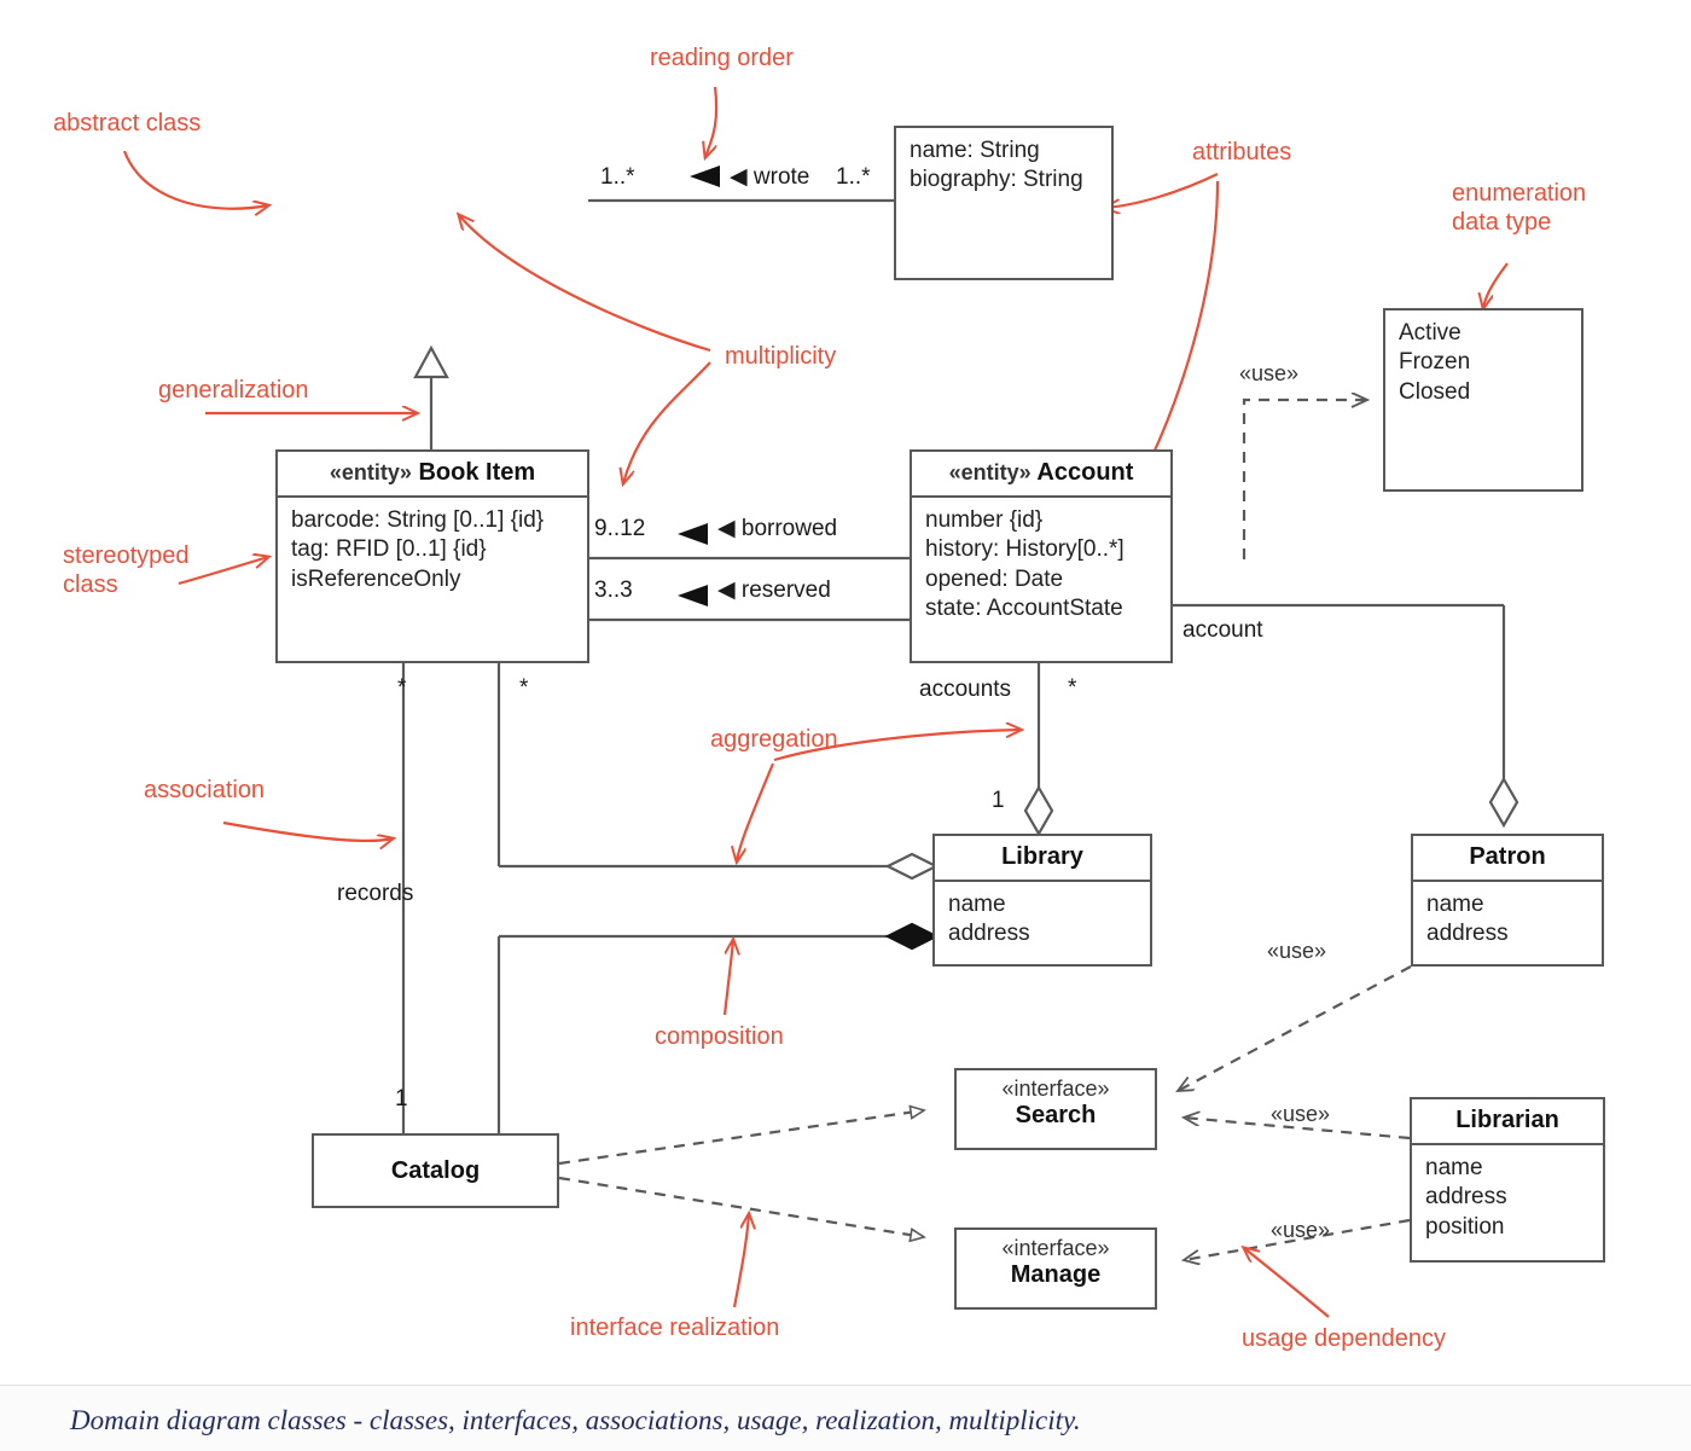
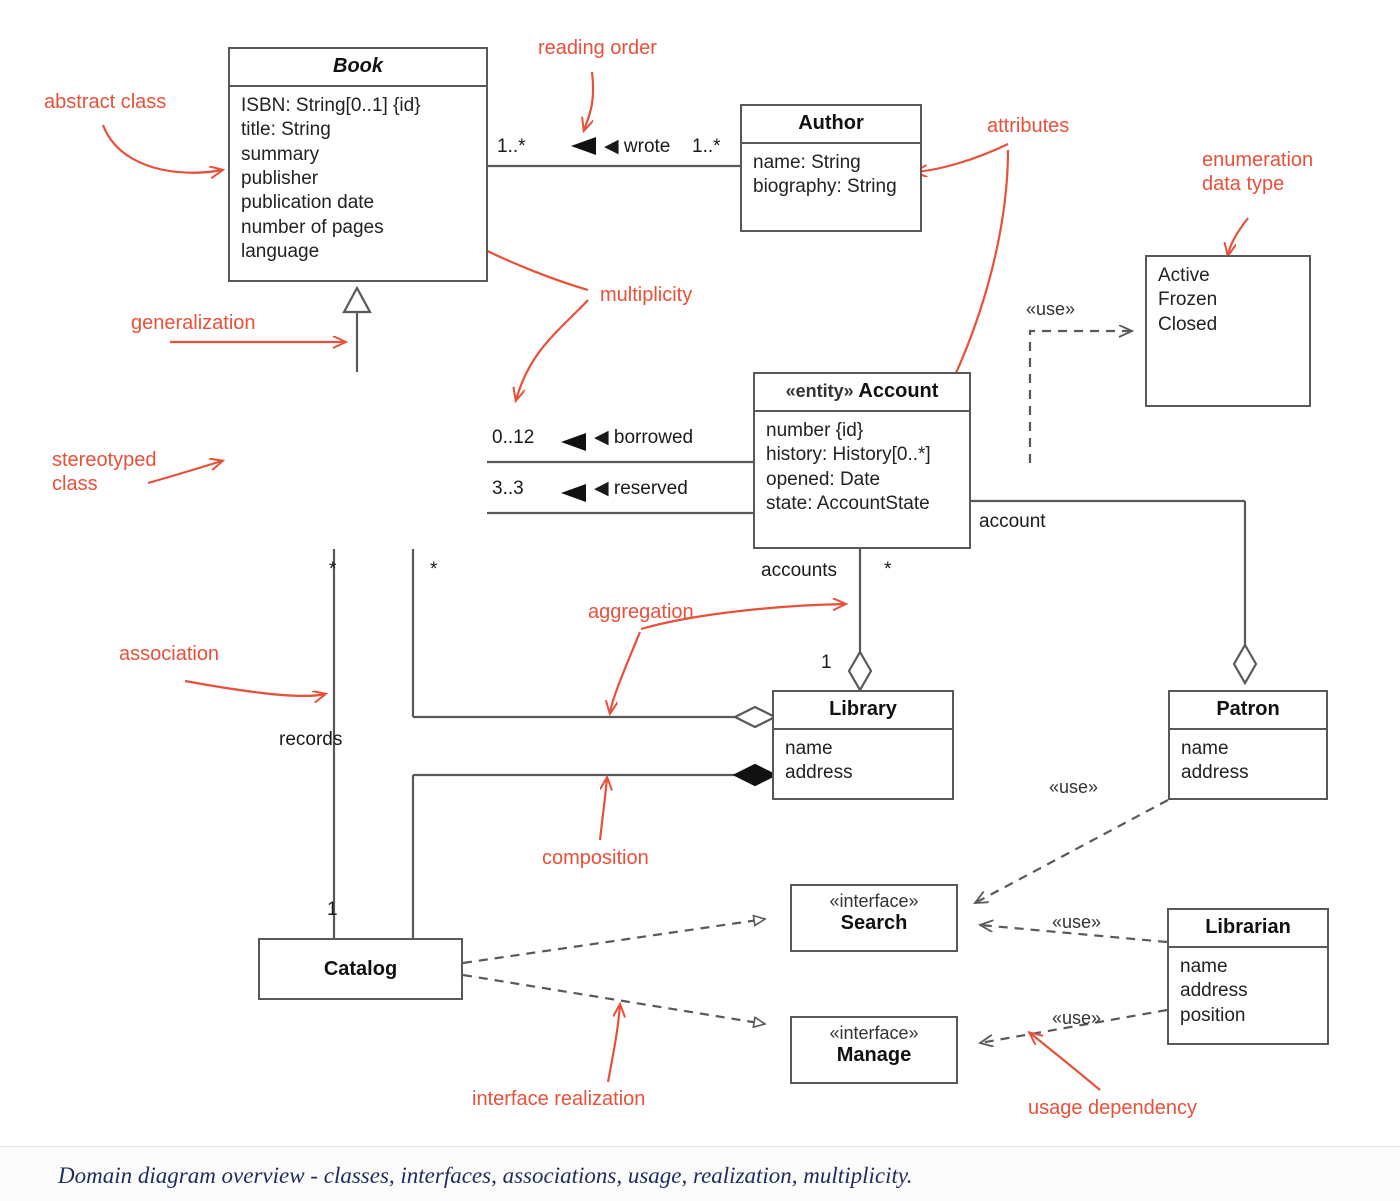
+ Book
+ ISBN: String[0..1] {id}
+ title: String
+ summary
+ publisher
+ publication date
+ number of pages
+ language
+ Author
  name: String
  biography: String
  Active
  Frozen
  Closed
- «entity» Book Item
- barcode: String [0..1] {id}
- tag: RFID [0..1] {id}
- isReferenceOnly
  «entity» Account
  number {id}
  history: History[0..*]
  opened: Date
  state: AccountState
  Library
  name
  address
  Patron
  name
  address
  Librarian
  name
  address
  position
  Catalog
  «interface»
  Search
  «interface»
  Manage
  1..*
  ◀ wrote
  1..*
- 9..12
+ 0..12
  ◀ borrowed
  3..3
  ◀ reserved
  *
  *
  records
  1
  accounts
  *
  1
  account
  «use»
  «use»
  «use»
  «use»
  abstract class
  reading order
  attributes
  enumeration
  data type
  multiplicity
  generalization
  stereotyped
  class
  association
  aggregation
  composition
  interface realization
  usage dependency
- Domain diagram classes - classes, interfaces, associations, usage, realization, multiplicity.
+ Domain diagram overview - classes, interfaces, associations, usage, realization, multiplicity.
